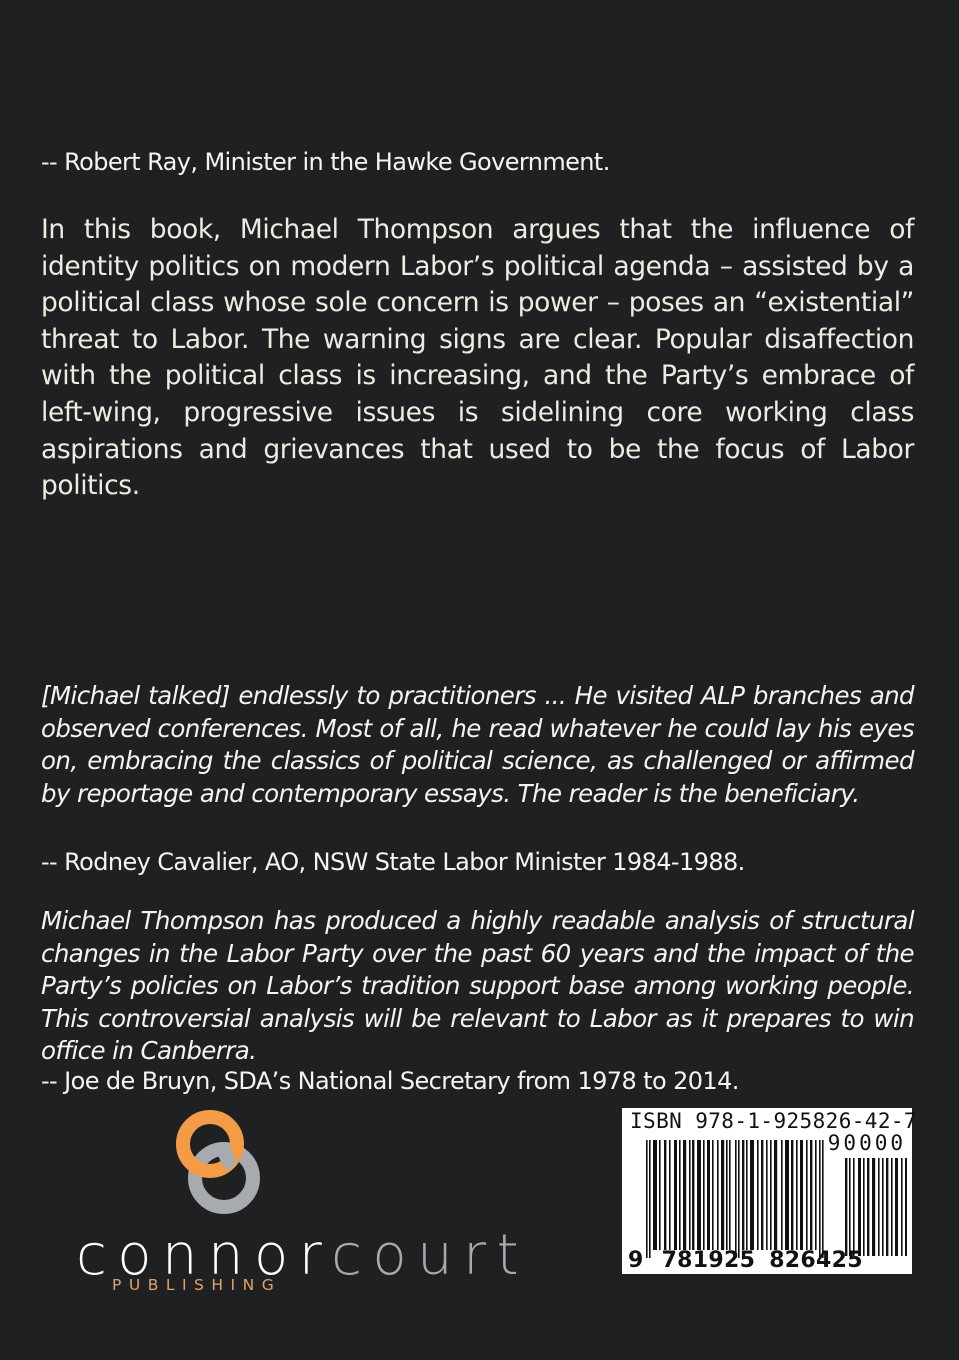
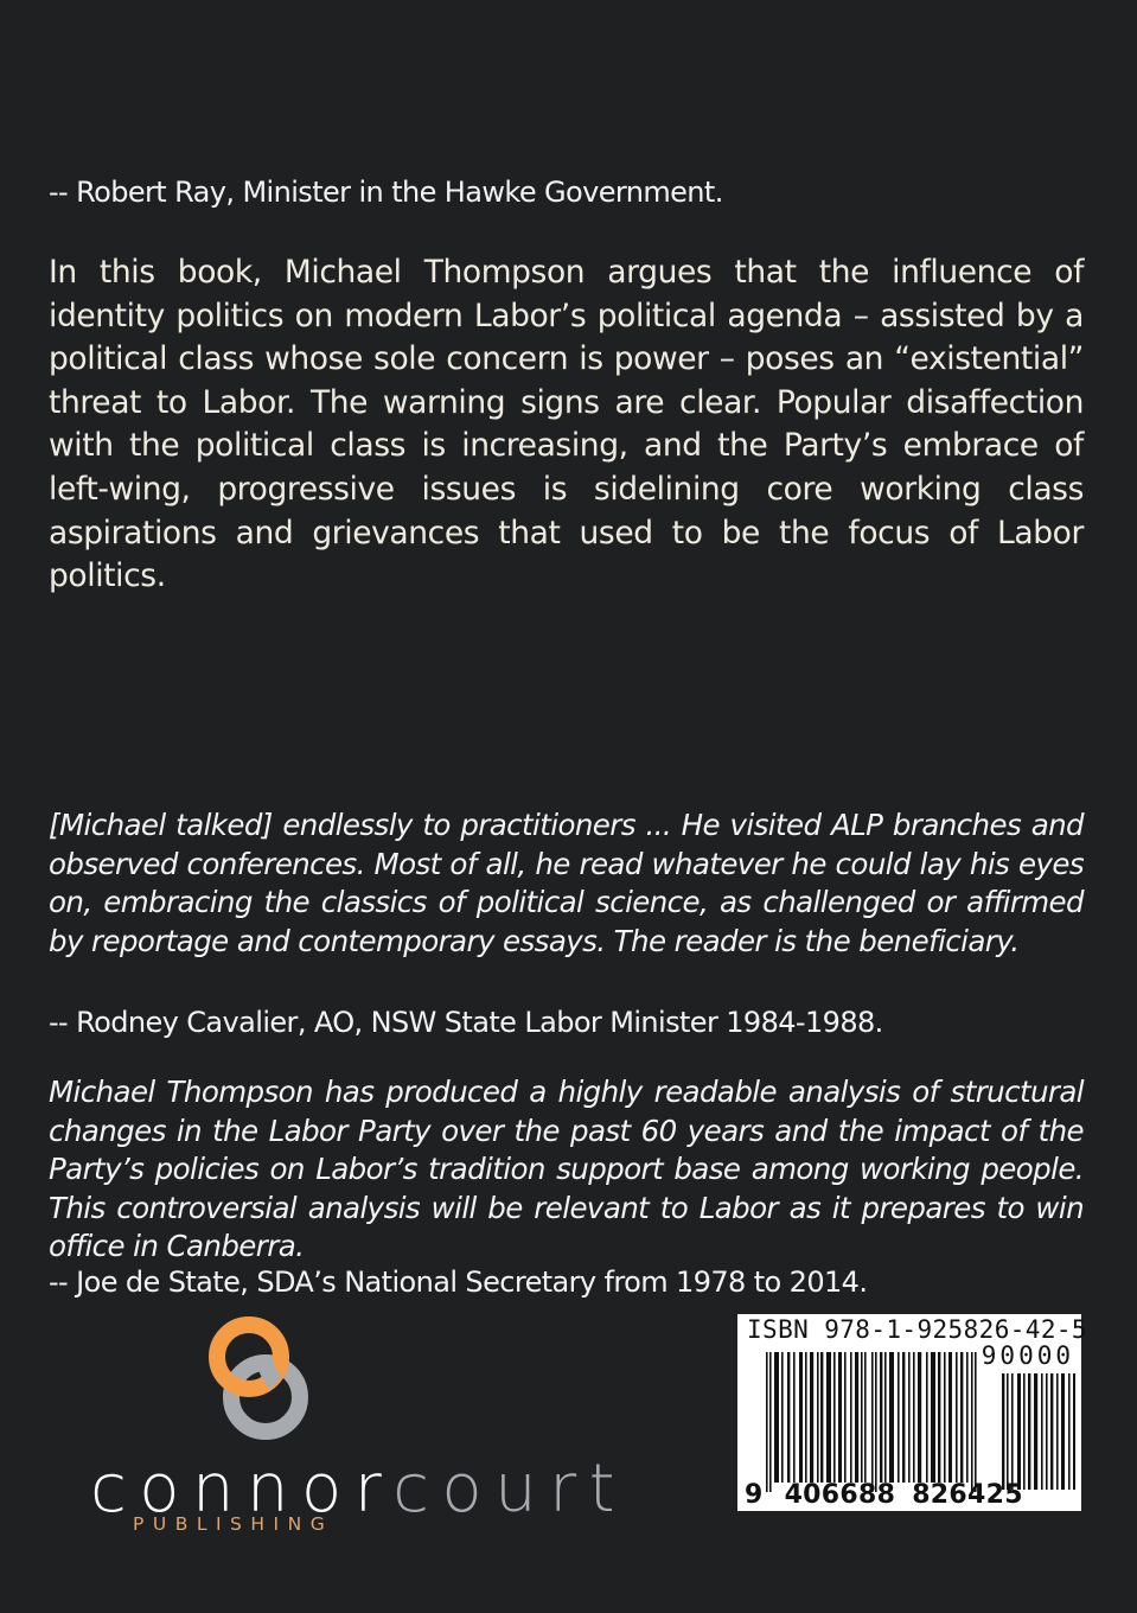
  -- Robert Ray, Minister in the Hawke Government.
  In this book, Michael Thompson argues that the influence of identity politics on modern Labor’s political agenda – assisted by a political class whose sole concern is power – poses an “existential” threat to Labor. The warning signs are clear. Popular disaffection with the political class is increasing, and the Party’s embrace of left-wing, progressive issues is sidelining core working class aspirations and grievances that used to be the focus of Labor politics.
  [Michael talked] endlessly to practitioners ... He visited ALP branches and observed conferences. Most of all, he read whatever he could lay his eyes on, embracing the classics of political science, as challenged or affirmed by reportage and contemporary essays. The reader is the beneficiary.
  -- Rodney Cavalier, AO, NSW State Labor Minister 1984-1988.
  Michael Thompson has produced a highly readable analysis of structural changes in the Labor Party over the past 60 years and the impact of the Party’s policies on Labor’s tradition support base among working people. This controversial analysis will be relevant to Labor as it prepares to win office in Canberra.
- -- Joe de Bruyn, SDA’s National Secretary from 1978 to 2014.
+ -- Joe de State, SDA’s National Secretary from 1978 to 2014.
  connorcourt
  PUBLISHING
- ISBN 978-1-925826-42-7
+ ISBN 978-1-925826-42-5
  90000
- 9 781925 826425
+ 9 406688 826425
